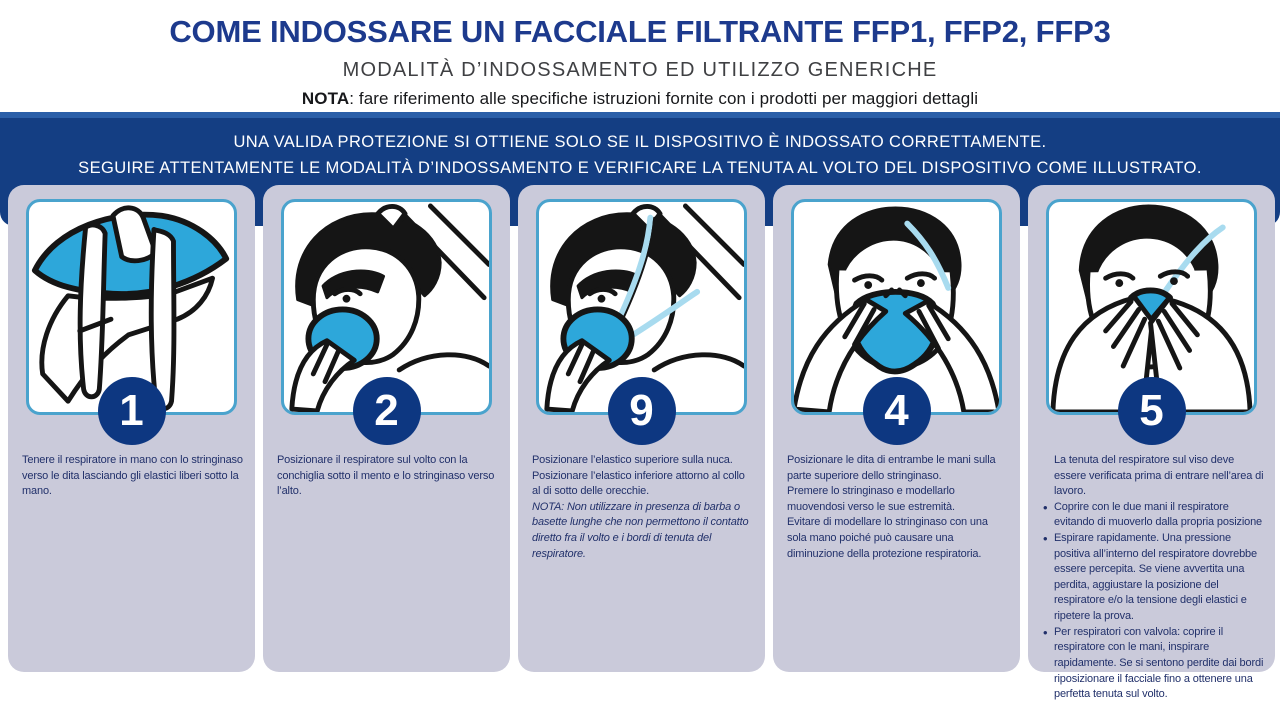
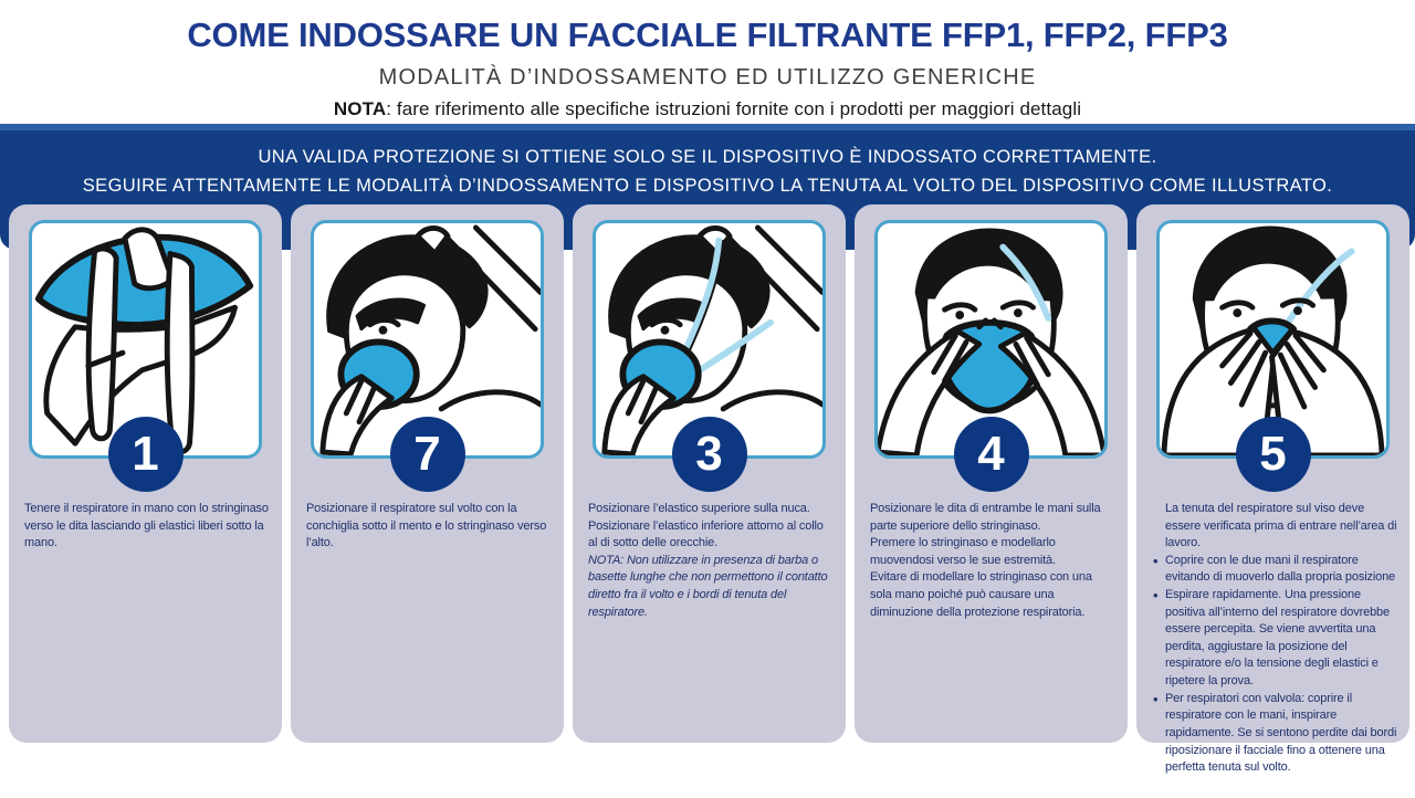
  COME INDOSSARE UN FACCIALE FILTRANTE FFP1, FFP2, FFP3
  MODALITÀ D’INDOSSAMENTO ED UTILIZZO GENERICHE
  NOTA: fare riferimento alle specifiche istruzioni fornite con i prodotti per maggiori dettagli
  UNA VALIDA PROTEZIONE SI OTTIENE SOLO SE IL DISPOSITIVO È INDOSSATO CORRETTAMENTE.
- SEGUIRE ATTENTAMENTE LE MODALITÀ D’INDOSSAMENTO E VERIFICARE LA TENUTA AL VOLTO DEL DISPOSITIVO COME ILLUSTRATO.
+ SEGUIRE ATTENTAMENTE LE MODALITÀ D’INDOSSAMENTO E DISPOSITIVO LA TENUTA AL VOLTO DEL DISPOSITIVO COME ILLUSTRATO.
  1
  Tenere il respiratore in mano con lo stringinaso verso le dita lasciando gli elastici liberi sotto la mano.
- 2
+ 7
  Posizionare il respiratore sul volto con la conchiglia sotto il mento e lo stringinaso verso l’alto.
- 9
+ 3
  Posizionare l’elastico superiore sulla nuca. Posizionare l’elastico inferiore attorno al collo al di sotto delle orecchie.
  NOTA: Non utilizzare in presenza di barba o basette lunghe che non permettono il contatto diretto fra il volto e i bordi di tenuta del respiratore.
  4
  Posizionare le dita di entrambe le mani sulla parte superiore dello stringinaso.
  Premere lo stringinaso e modellarlo muovendosi verso le sue estremità.
  Evitare di modellare lo stringinaso con una sola mano poiché può causare una diminuzione della protezione respiratoria.
  5
  La tenuta del respiratore sul viso deve essere verificata prima di entrare nell’area di lavoro.
  Coprire con le due mani il respiratore evitando di muoverlo dalla propria posizione
  Espirare rapidamente. Una pressione positiva all’interno del respiratore dovrebbe essere percepita. Se viene avvertita una perdita, aggiustare la posizione del respiratore e/o la tensione degli elastici e ripetere la prova.
  Per respiratori con valvola: coprire il respiratore con le mani, inspirare rapidamente. Se si sentono perdite dai bordi riposizionare il facciale fino a ottenere una perfetta tenuta sul volto.
